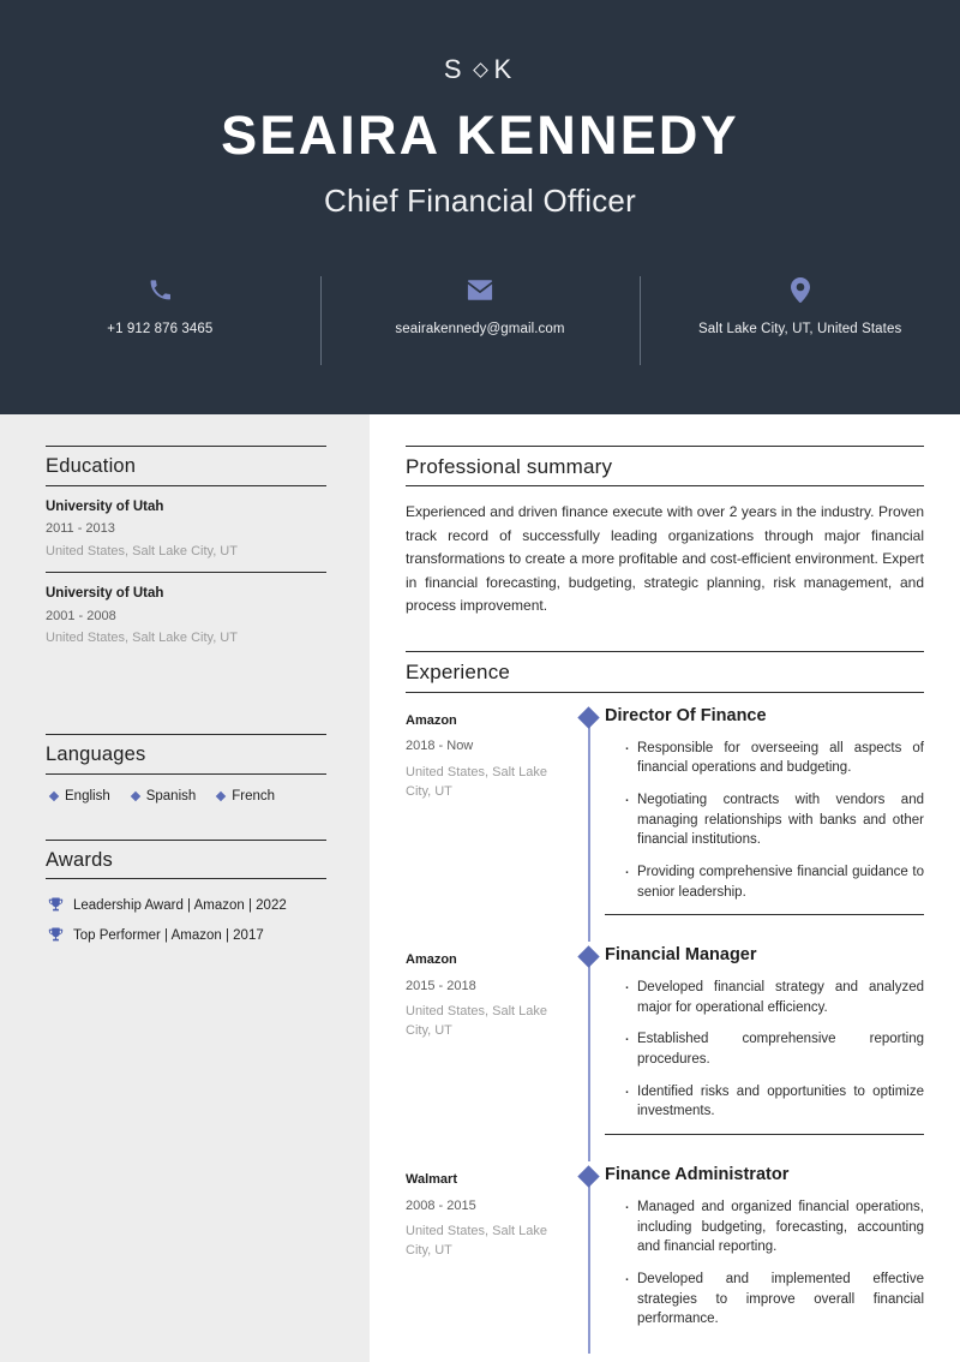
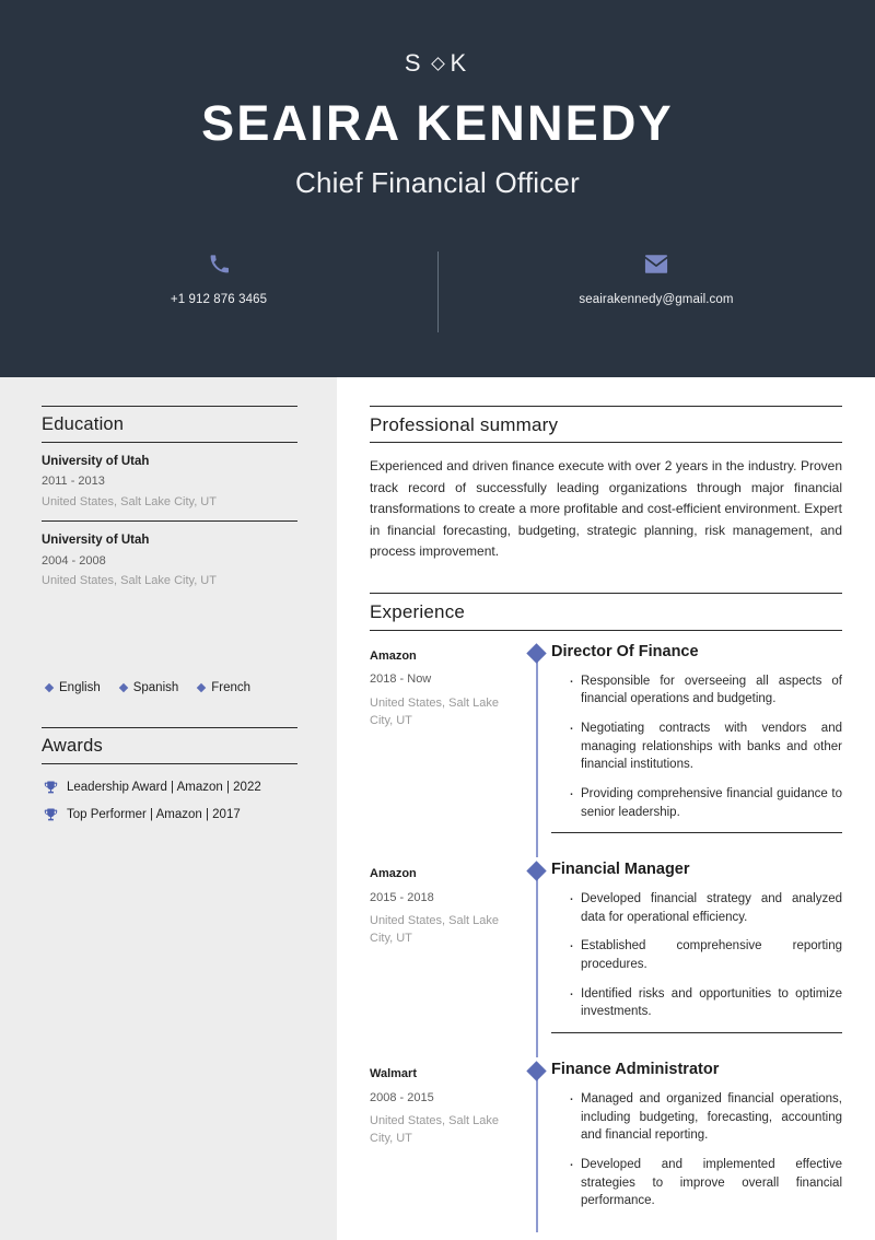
  S
  K
  SEAIRA KENNEDY
  Chief Financial Officer
  +1 912 876 3465
  seairakennedy@gmail.com
- Salt Lake City, UT, United States
  Education
  University of Utah
  2011 - 2013
  United States, Salt Lake City, UT
  University of Utah
- 2001 - 2008
+ 2004 - 2008
  United States, Salt Lake City, UT
- Languages
  English
  Spanish
  French
  Awards
  Leadership Award | Amazon | 2022
  Top Performer | Amazon | 2017
  Professional summary
  Experienced and driven finance execute with over 2 years in the industry. Proven track record of successfully leading organizations through major financial transformations to create a more profitable and cost-efficient environment. Expert in financial forecasting, budgeting, strategic planning, risk management, and process improvement.
  Experience
  Amazon
  2018 - Now
  United States, Salt Lake City, UT
  Director Of Finance
  Responsible for overseeing all aspects of financial operations and budgeting.
  Negotiating contracts with vendors and managing relationships with banks and other financial institutions.
  Providing comprehensive financial guidance to senior leadership.
  Amazon
  2015 - 2018
  United States, Salt Lake City, UT
  Financial Manager
- Developed financial strategy and analyzed major for operational efficiency.
+ Developed financial strategy and analyzed data for operational efficiency.
  Established comprehensive reporting procedures.
  Identified risks and opportunities to optimize investments.
  Walmart
  2008 - 2015
  United States, Salt Lake City, UT
  Finance Administrator
  Managed and organized financial operations, including budgeting, forecasting, accounting and financial reporting.
  Developed and implemented effective strategies to improve overall financial performance.
